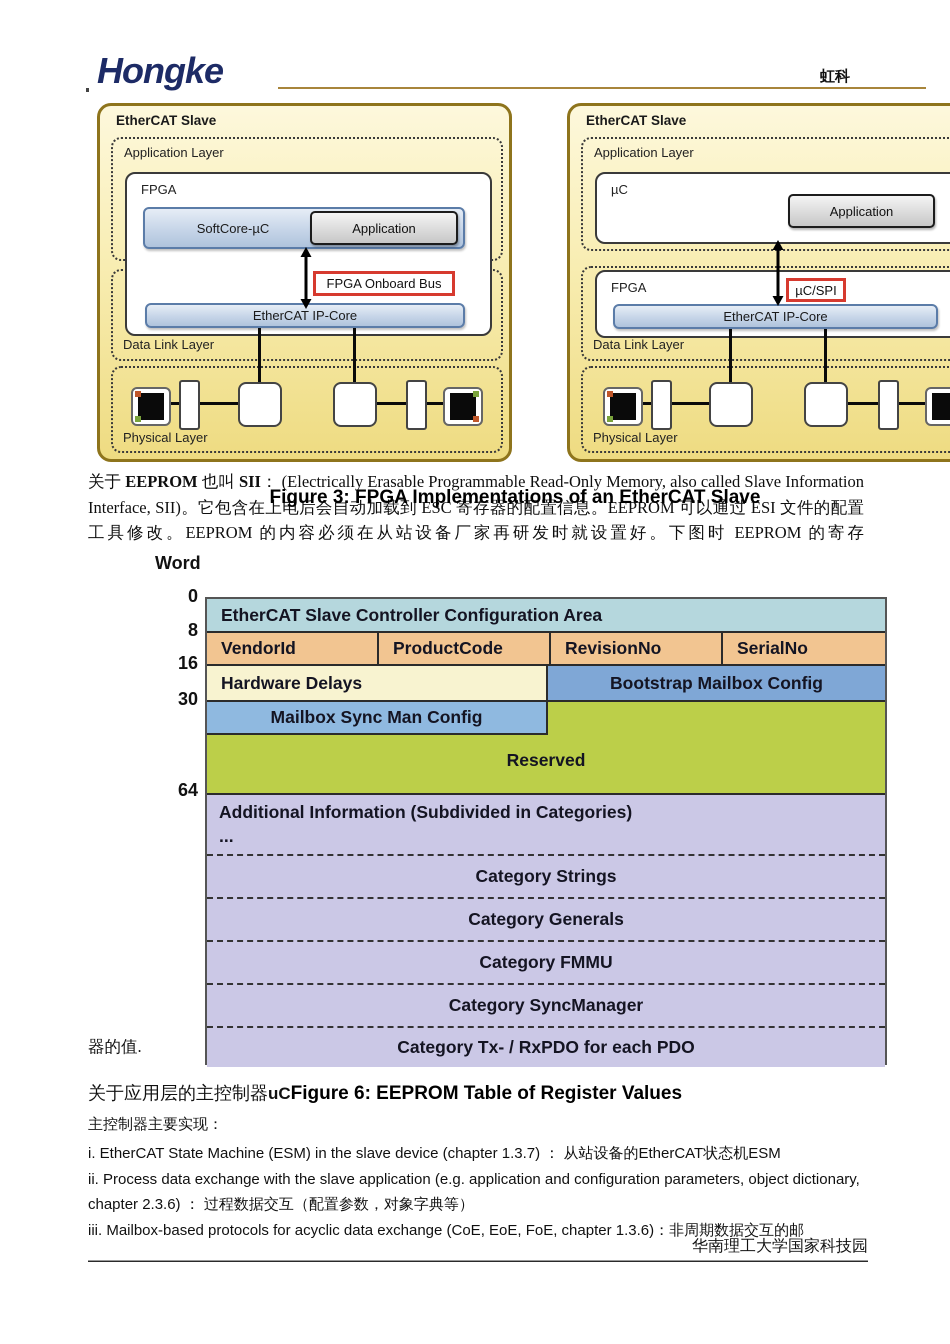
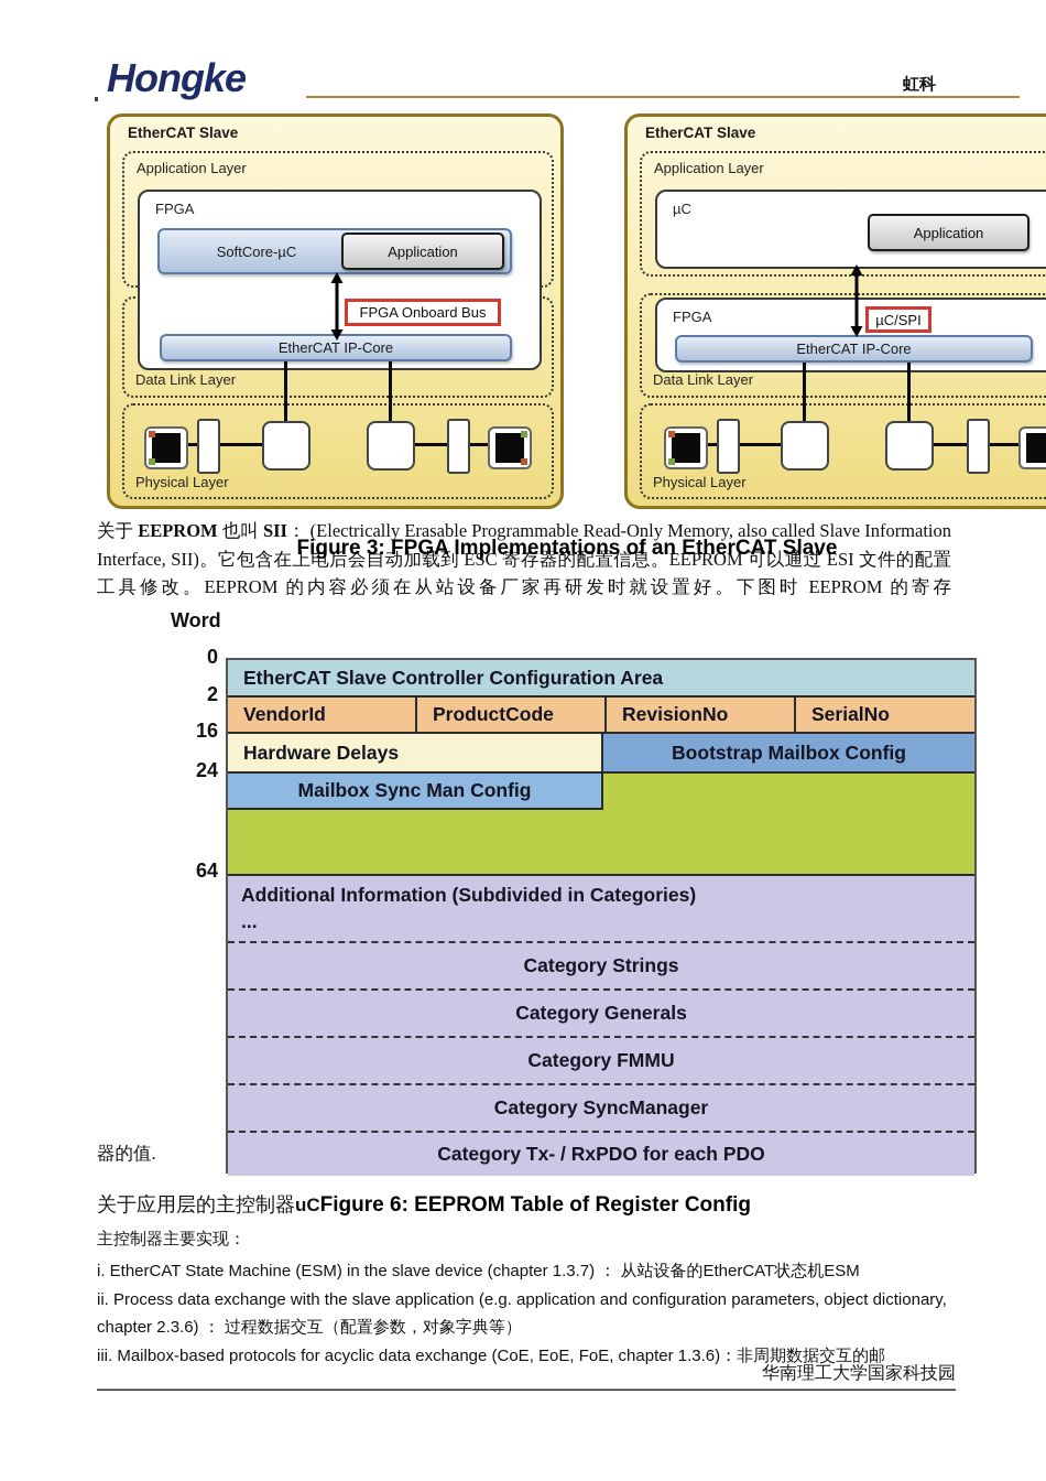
  Hongke
  虹科
  EtherCAT Slave
  Application Layer
  Data Link Layer
  Physical Layer
  FPGA
  SoftCore-µC
  Application
  FPGA Onboard Bus
  EtherCAT IP-Core
  EtherCAT Slave
  Application Layer
  Data Link Layer
  Physical Layer
  µC
  Application
  µC/SPI
  FPGA
  EtherCAT IP-Core
  关于 EEPROM 也叫 SII： (Electrically Erasable Programmable Read-Only Memory, also called Slave Information Interface, SII)。它包含在上电后会自动加载到 ESC 寄存器的配置信息。EEPROM 可以通过 ESI 文件的配置工具修改。EEPROM 的内容必须在从站设备厂家再研发时就设置好。下图时 EEPROM 的寄存
  Figure 3: FPGA Implementations of an EtherCAT Slave
  Word
  0
- 8
+ 2
  16
- 30
+ 24
  64
  EtherCAT Slave Controller Configuration Area
  VendorId
  ProductCode
  RevisionNo
  SerialNo
  Hardware Delays
  Bootstrap Mailbox Config
  Mailbox Sync Man Config
- Reserved
  Additional Information (Subdivided in Categories)
  ...
  Category Strings
  Category Generals
  Category FMMU
  Category SyncManager
  Category Tx- / RxPDO for each PDO
  器的值.
- 关于应用层的主控制器uCFigure 6: EEPROM Table of Register Values
+ 关于应用层的主控制器uCFigure 6: EEPROM Table of Register Config
  主控制器主要实现：
  i. EtherCAT State Machine (ESM) in the slave device (chapter 1.3.7) ： 从站设备的EtherCAT状态机ESM
  ii. Process data exchange with the slave application (e.g. application and configuration parameters, object dictionary, chapter 2.3.6) ： 过程数据交互（配置参数，对象字典等）
  iii. Mailbox-based protocols for acyclic data exchange (CoE, EoE, FoE, chapter 1.3.6)：非周期数据交互的邮
  华南理工大学国家科技园
